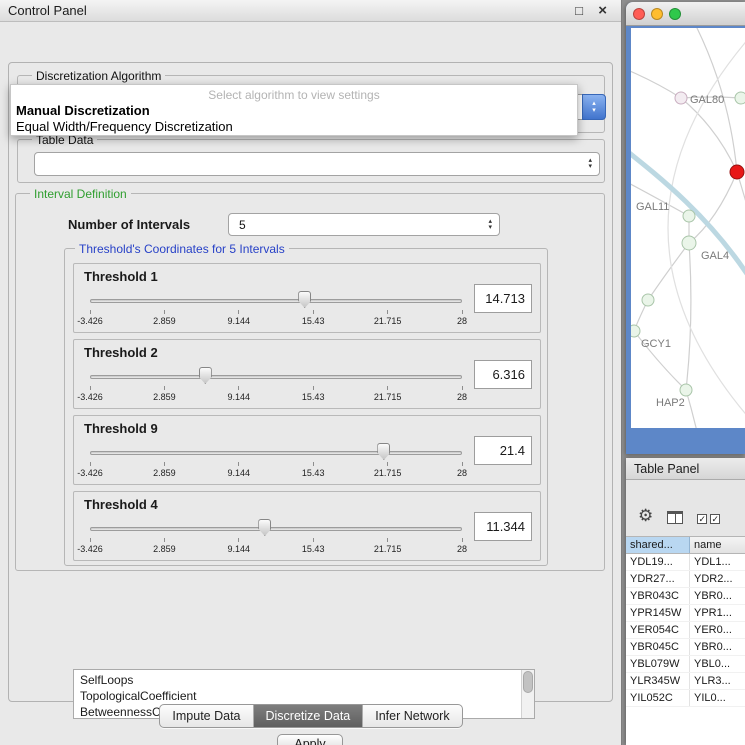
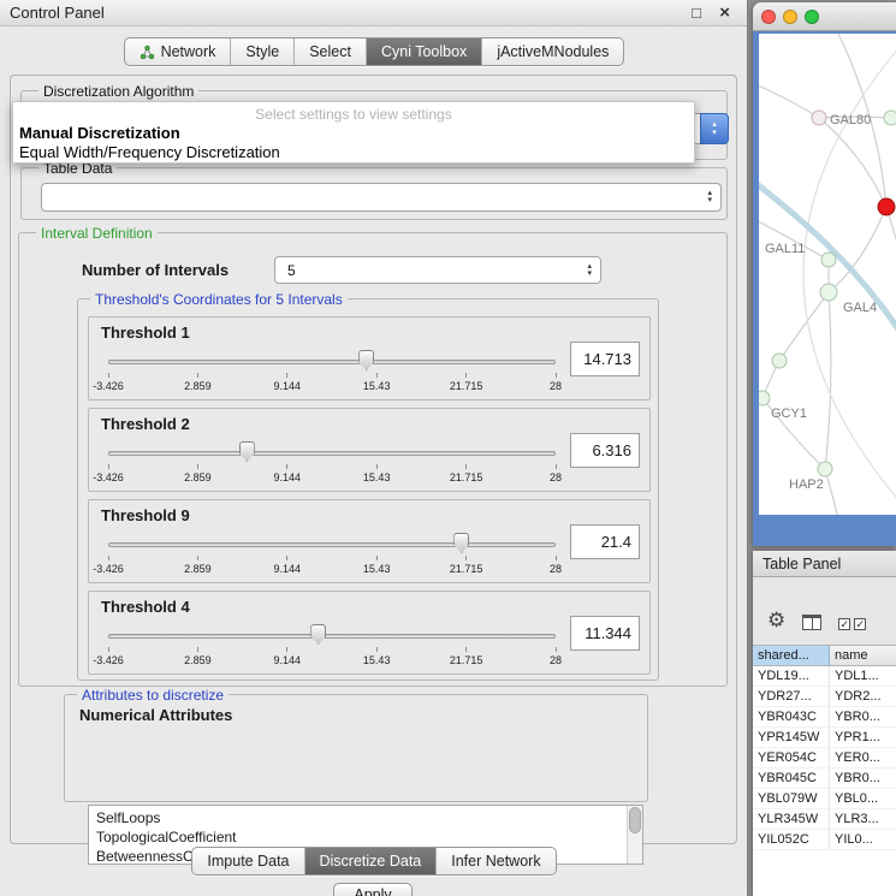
  Control Panel
  □
  ×
+ Network
+ Style
+ Select
+ Cyni Toolbox
+ jActiveMNodules
  Discretization Algorithm
  Table Data
  Interval Definition
  Number of Intervals
  5
  Threshold's Coordinates for 5 Intervals
  Threshold 1
  -3.426
  2.859
  9.144
  15.43
  21.715
  28
  14.713
  Threshold 2
  -3.426
  2.859
  9.144
  15.43
  21.715
  28
  6.316
  Threshold 9
  -3.426
  2.859
  9.144
  15.43
  21.715
  28
  21.4
  Threshold 4
  -3.426
  2.859
  9.144
  15.43
  21.715
  28
  11.344
+ Attributes to discretize
+ Numerical Attributes
  SelfLoops
  TopologicalCoefficient
  Apply
- Select algorithm to view settings
+ Select settings to view settings
  Manual Discretization
  Equal Width/Frequency Discretization
  Impute Data
  Discretize Data
  Infer Network
  GAL80
  GAL11
  GAL4
  GCY1
  HAP2
  Table Panel
  ⚙
  ✓
  ✓
  shared...
  name
  YDL19...
  YDL1...
  YDR27...
  YDR2...
  YBR043C
  YBR0...
  YPR145W
  YPR1...
  YER054C
  YER0...
  YBR045C
  YBR0...
  YBL079W
  YBL0...
  YLR345W
  YLR3...
  YIL052C
  YIL0...
